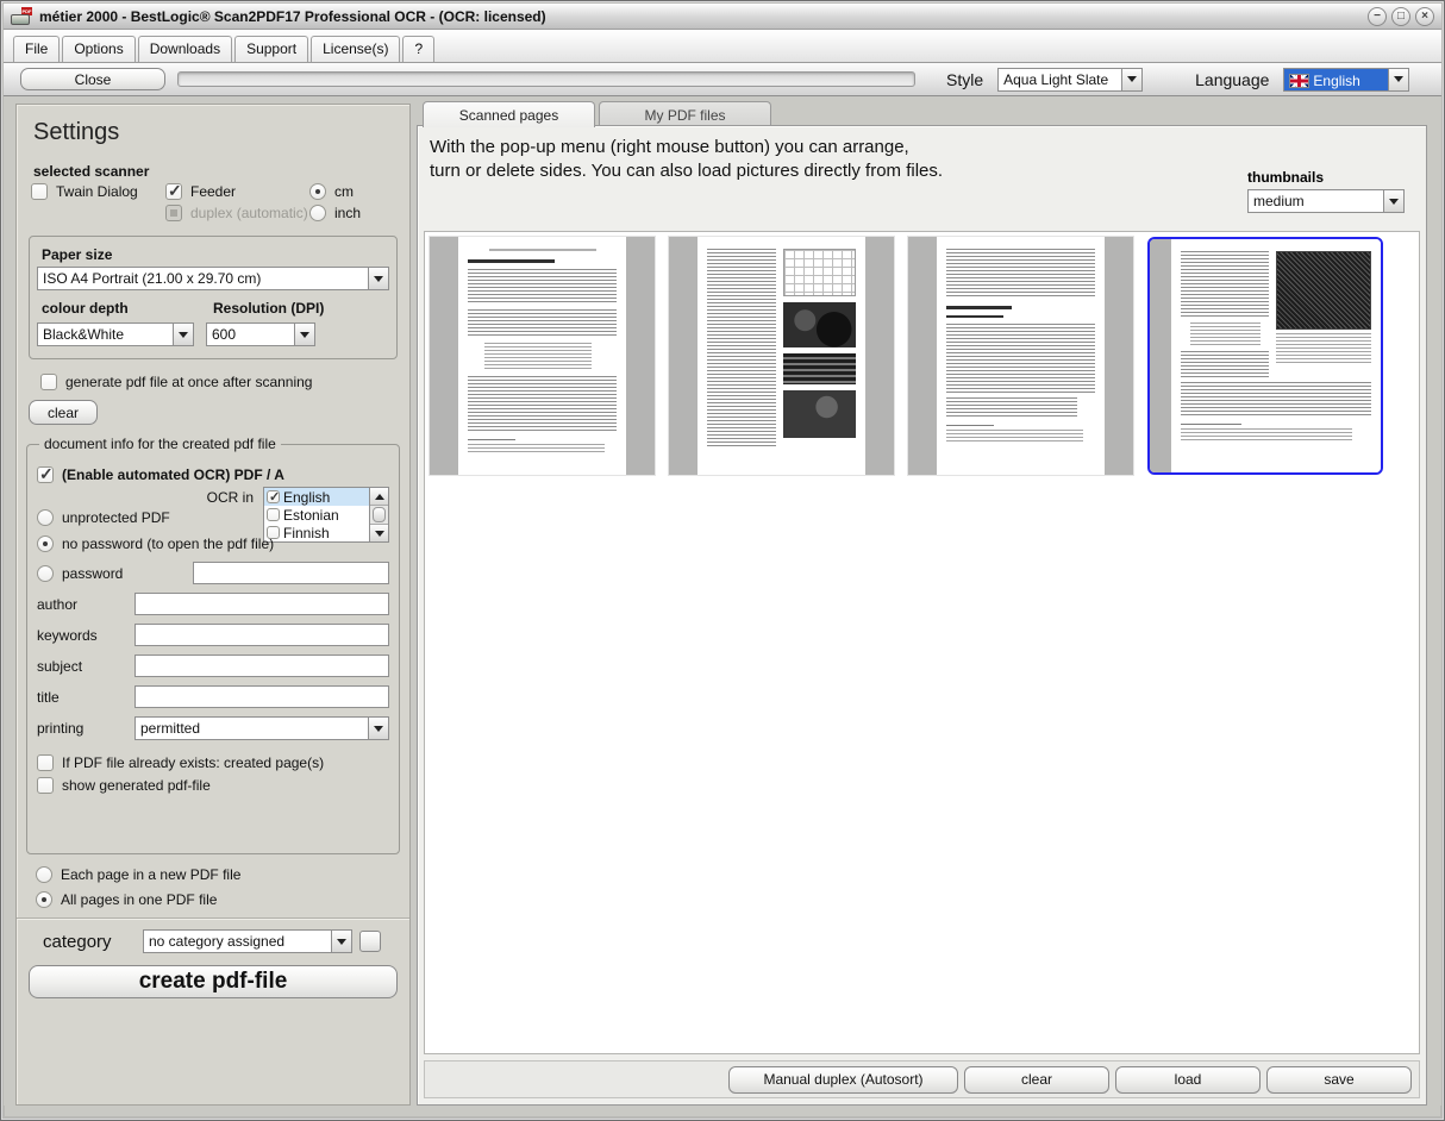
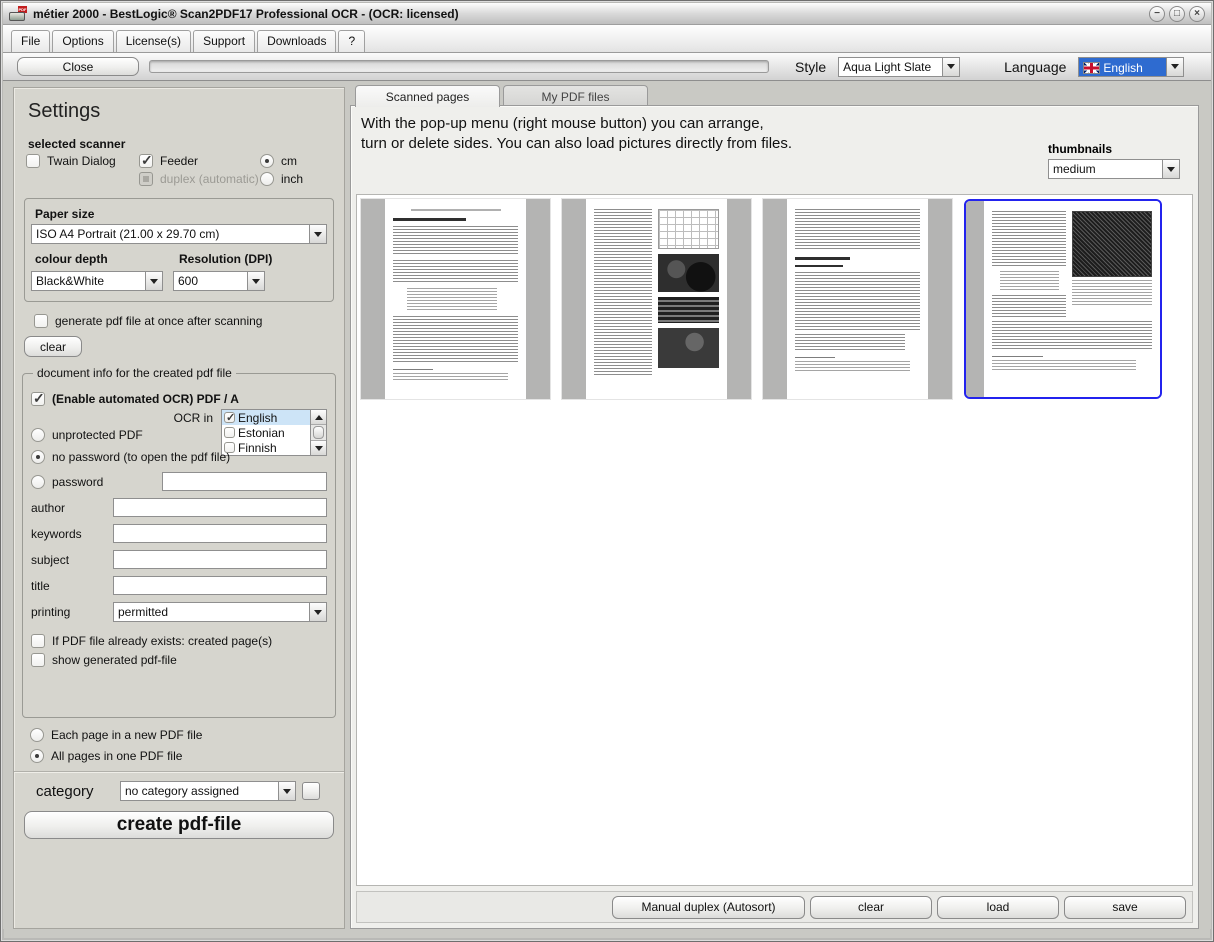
  métier 2000 - BestLogic® Scan2PDF17 Professional OCR - (OCR: licensed)
  −
  □
  ×
  File
  Options
- Downloads
+ License(s)
  Support
- License(s)
+ Downloads
  ?
  Close
  Style
  Aqua Light Slate
  Language
  English
  Settings
  selected scanner
  Twain Dialog
  Feeder
  cm
  duplex (automatic)
  inch
  Paper size
  ISO A4 Portrait (21.00 x 29.70 cm)
  colour depth
  Resolution (DPI)
  Black&White
  600
  generate pdf file at once after scanning
  clear
  document info for the created pdf file
  (Enable automated OCR) PDF / A
  OCR in
  English
  Estonian
  Finnish
  unprotected PDF
  no password (to open the pdf file)
  password
  author
  keywords
  subject
  title
  printing
  permitted
  If PDF file already exists: created page(s)
  show generated pdf-file
  Each page in a new PDF file
  All pages in one PDF file
  category
  no category assigned
  create pdf-file
  Scanned pages
  My PDF files
  With the pop-up menu (right mouse button) you can arrange,
  turn or delete sides. You can also load pictures directly from files.
  thumbnails
  medium
  Manual duplex (Autosort)
  clear
  load
  save
